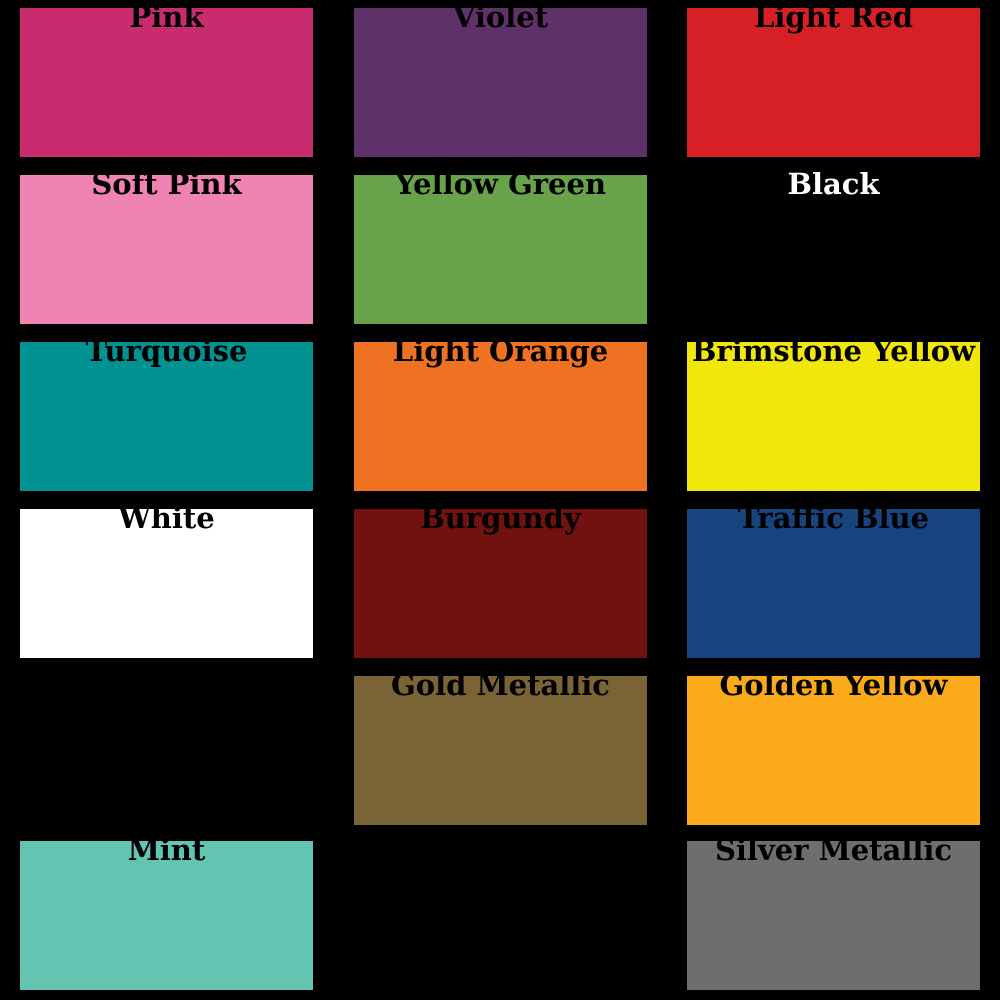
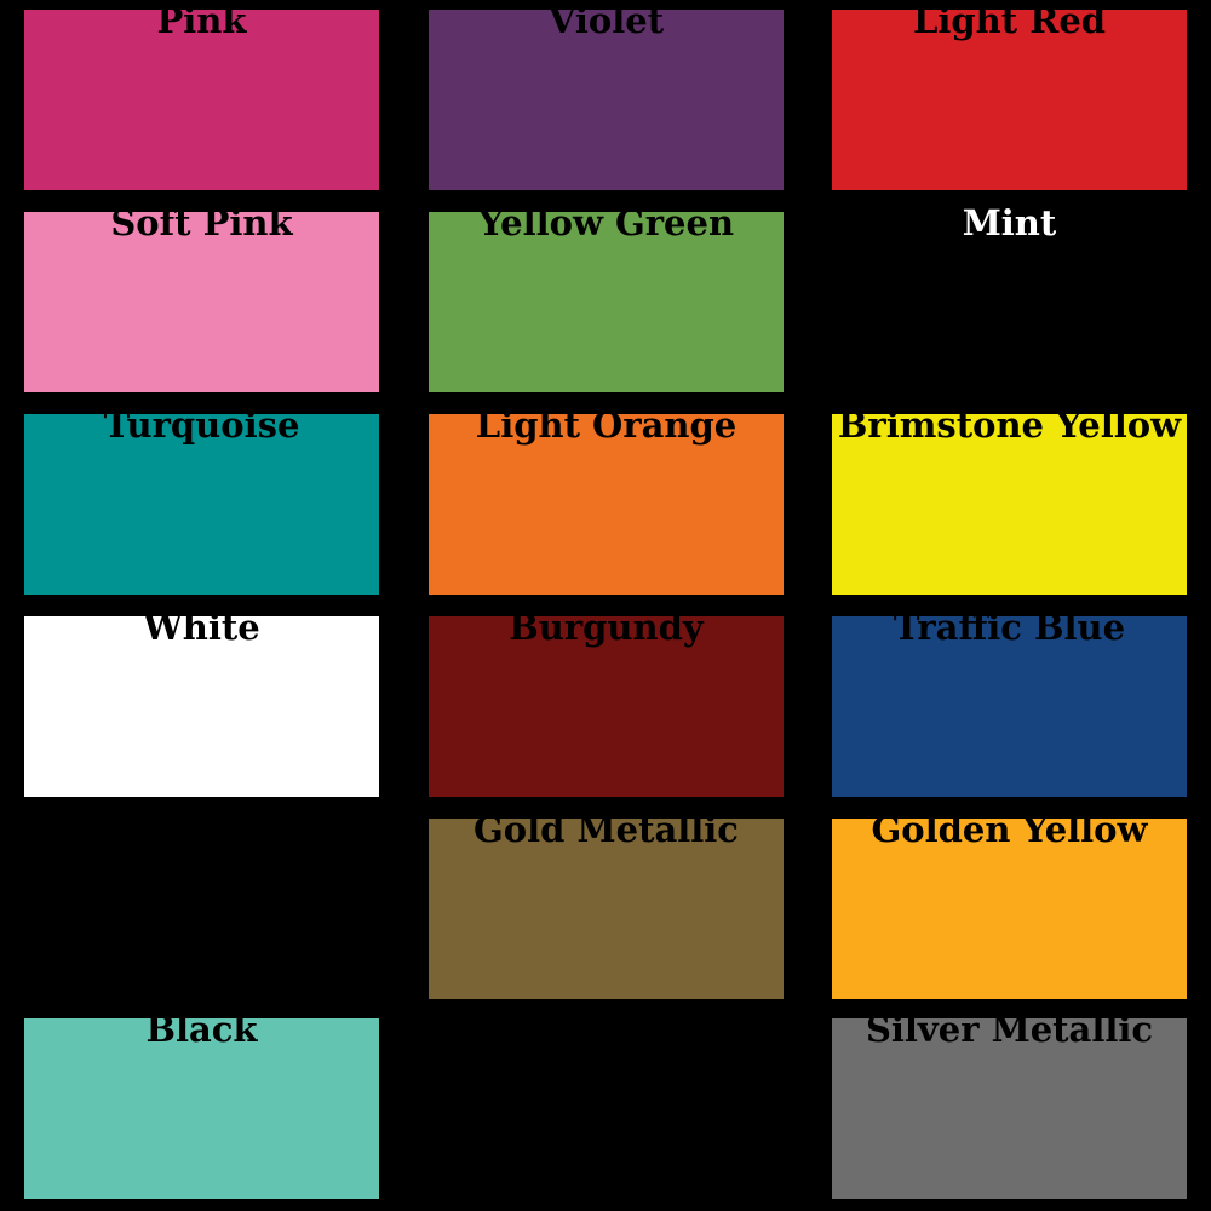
  Pink
  Violet
  Light Red
  Soft Pink
  Yellow Green
- Black
+ Mint
  Turquoise
  Light Orange
  Brimstone Yellow
  White
  Burgundy
  Traffic Blue
  Gold Metallic
  Golden Yellow
- Mint
+ Black
  Silver Metallic
